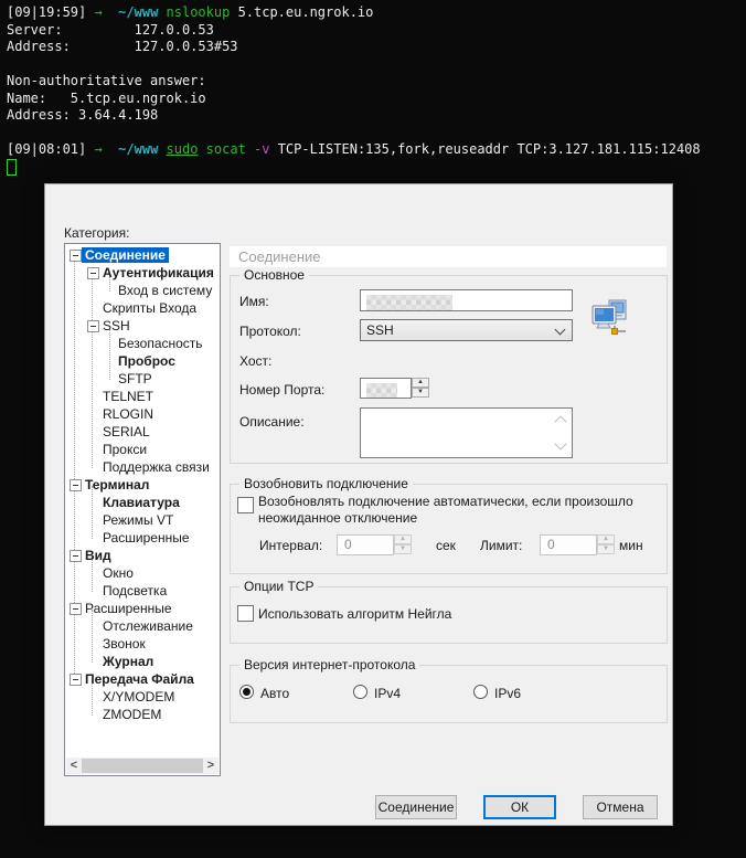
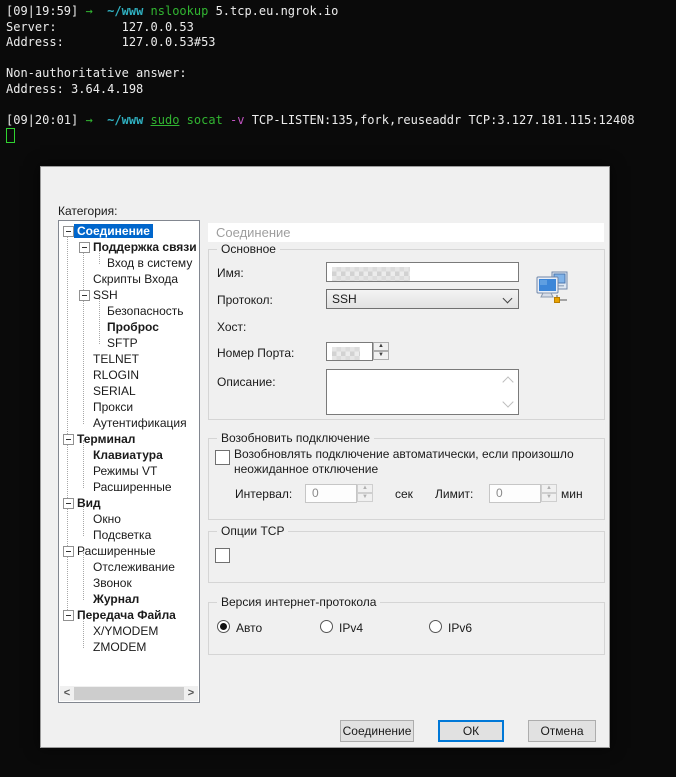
  [09|19:59] → ~/www nslookup 5.tcp.eu.ngrok.io
  Server: 127.0.0.53
  Address: 127.0.0.53#53
  Non-authoritative answer:
- Name: 5.tcp.eu.ngrok.io
  Address: 3.64.4.198
- [09|08:01] → ~/www sudo socat -v TCP-LISTEN:135,fork,reuseaddr TCP:3.127.181.115:12408
+ [09|20:01] → ~/www sudo socat -v TCP-LISTEN:135,fork,reuseaddr TCP:3.127.181.115:12408
  Категория:
  Соединение
- Аутентификация
+ Поддержка связи
  Вход в систему
  Скрипты Входа
  SSH
  Безопасность
  Проброс
  SFTP
  TELNET
  RLOGIN
  SERIAL
  Прокси
- Поддержка связи
+ Аутентификация
  Терминал
  Клавиатура
  Режимы VT
  Расширенные
  Вид
  Окно
  Подсветка
  Расширенные
  Отслеживание
  Звонок
  Журнал
  Передача Файла
  X/YMODEM
  ZMODEM
  <
  >
  Соединение
  Основное
  Имя:
  Протокол:
  SSH
  Хост:
  Номер Порта:
  Описание:
  Возобновить подключение
  Возобновлять подключение автоматически, если произошло неожиданное отключение
  Интервал:
  0
  сек
  Лимит:
  0
  мин
  Опции TCP
- Использовать алгоритм Нейгла
  Версия интернет-протокола
  Авто
  IPv4
  IPv6
  Соединение
  ОК
  Отмена
